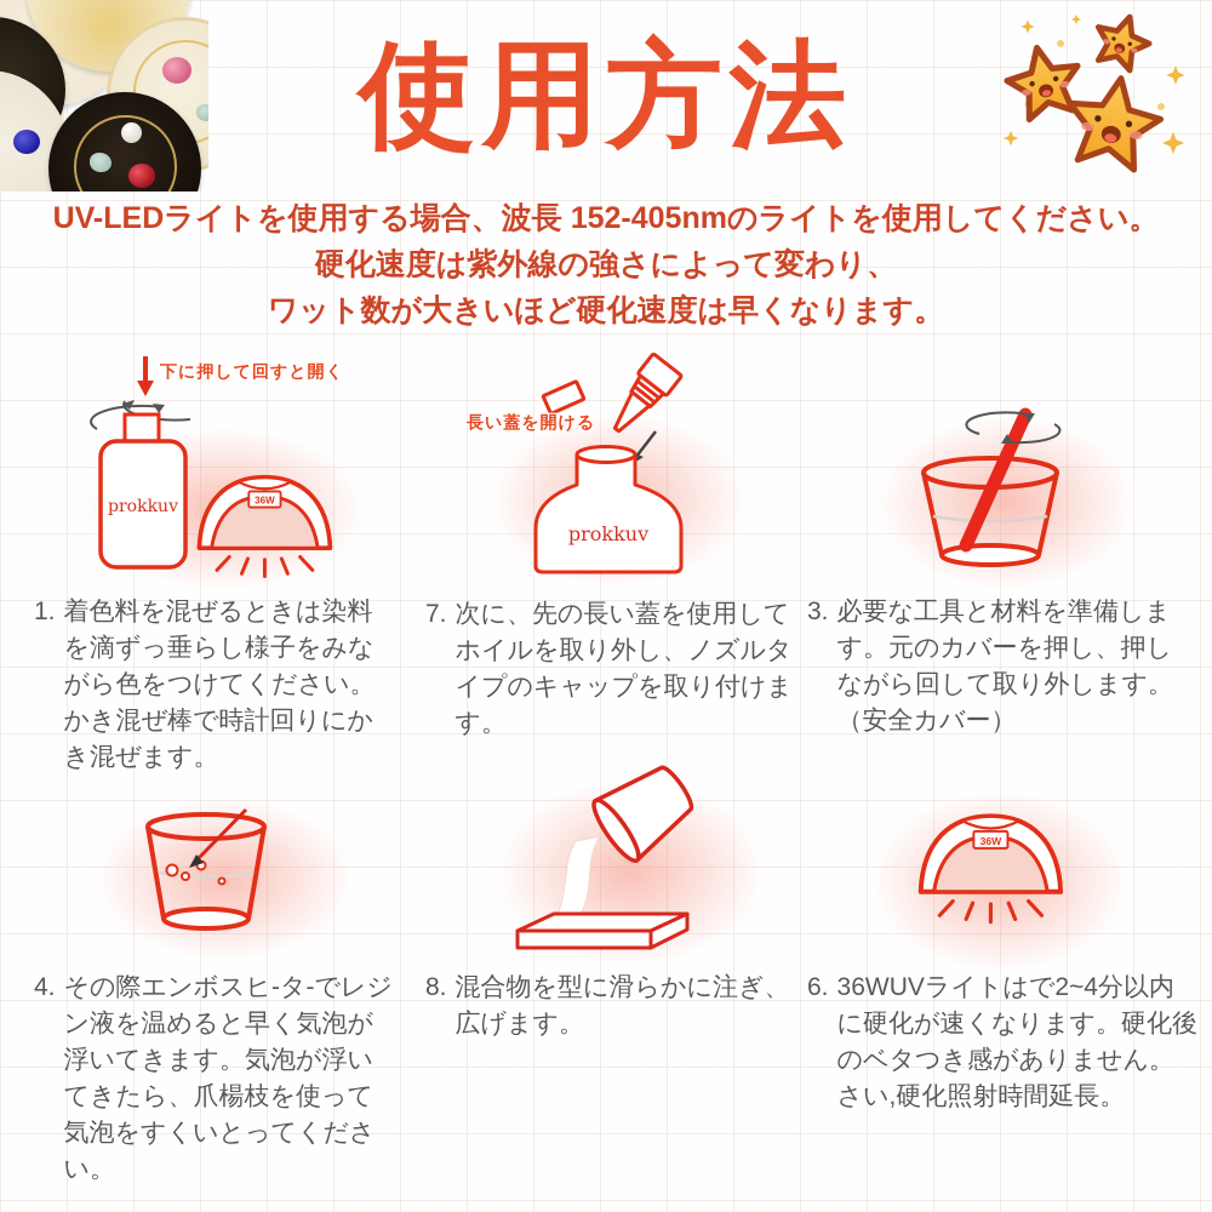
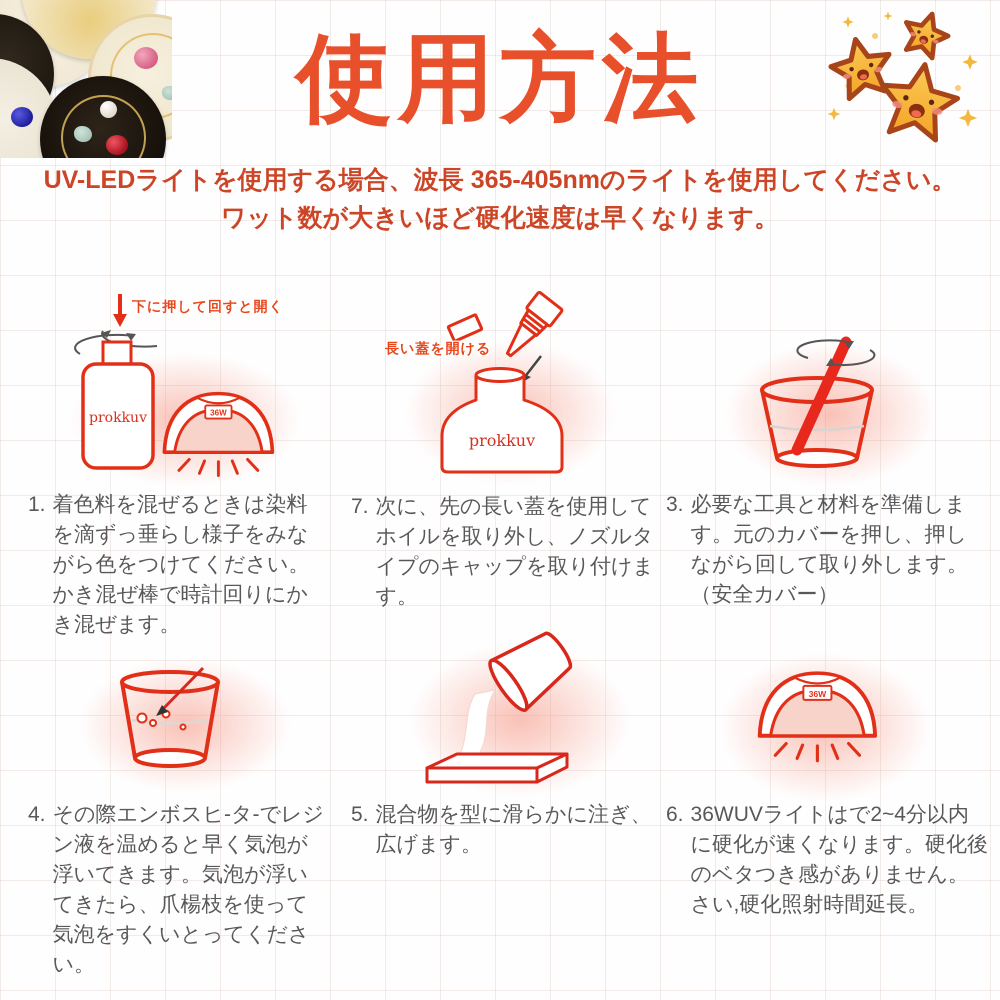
  使用方法
- UV-LEDライトを使用する場合、波長 152-405nmのライトを使用してください。
+ UV-LEDライトを使用する場合、波長 365-405nmのライトを使用してください。
- 硬化速度は紫外線の強さによって変わり、
  ワット数が大きいほど硬化速度は早くなります。
  下に押して回すと開く
  prokkuv
  36W
  1.
  着色料を混ぜるときは染料を滴ずっ垂らし様子をみながら色をつけてください。かき混ぜ棒で時計回りにかき混ぜます。
  長い蓋を開ける
  prokkuv
  7.
  次に、先の長い蓋を使用してホイルを取り外し、ノズルタイプのキャップを取り付けます。
  3.
  必要な工具と材料を準備します。元のカバーを押し、押しながら回して取り外します。（安全カバー）
  4.
  その際エンボスヒ-タ-でレジン液を温めると早く気泡が浮いてきます。気泡が浮いてきたら、爪楊枝を使って気泡をすくいとってください。
- 8.
+ 5.
  混合物を型に滑らかに注ぎ、広げます。
  36W
  6.
  36WUVライトはで2~4分以内に硬化が速くなります。硬化後のベタつき感がありません。さい,硬化照射時間延長。
